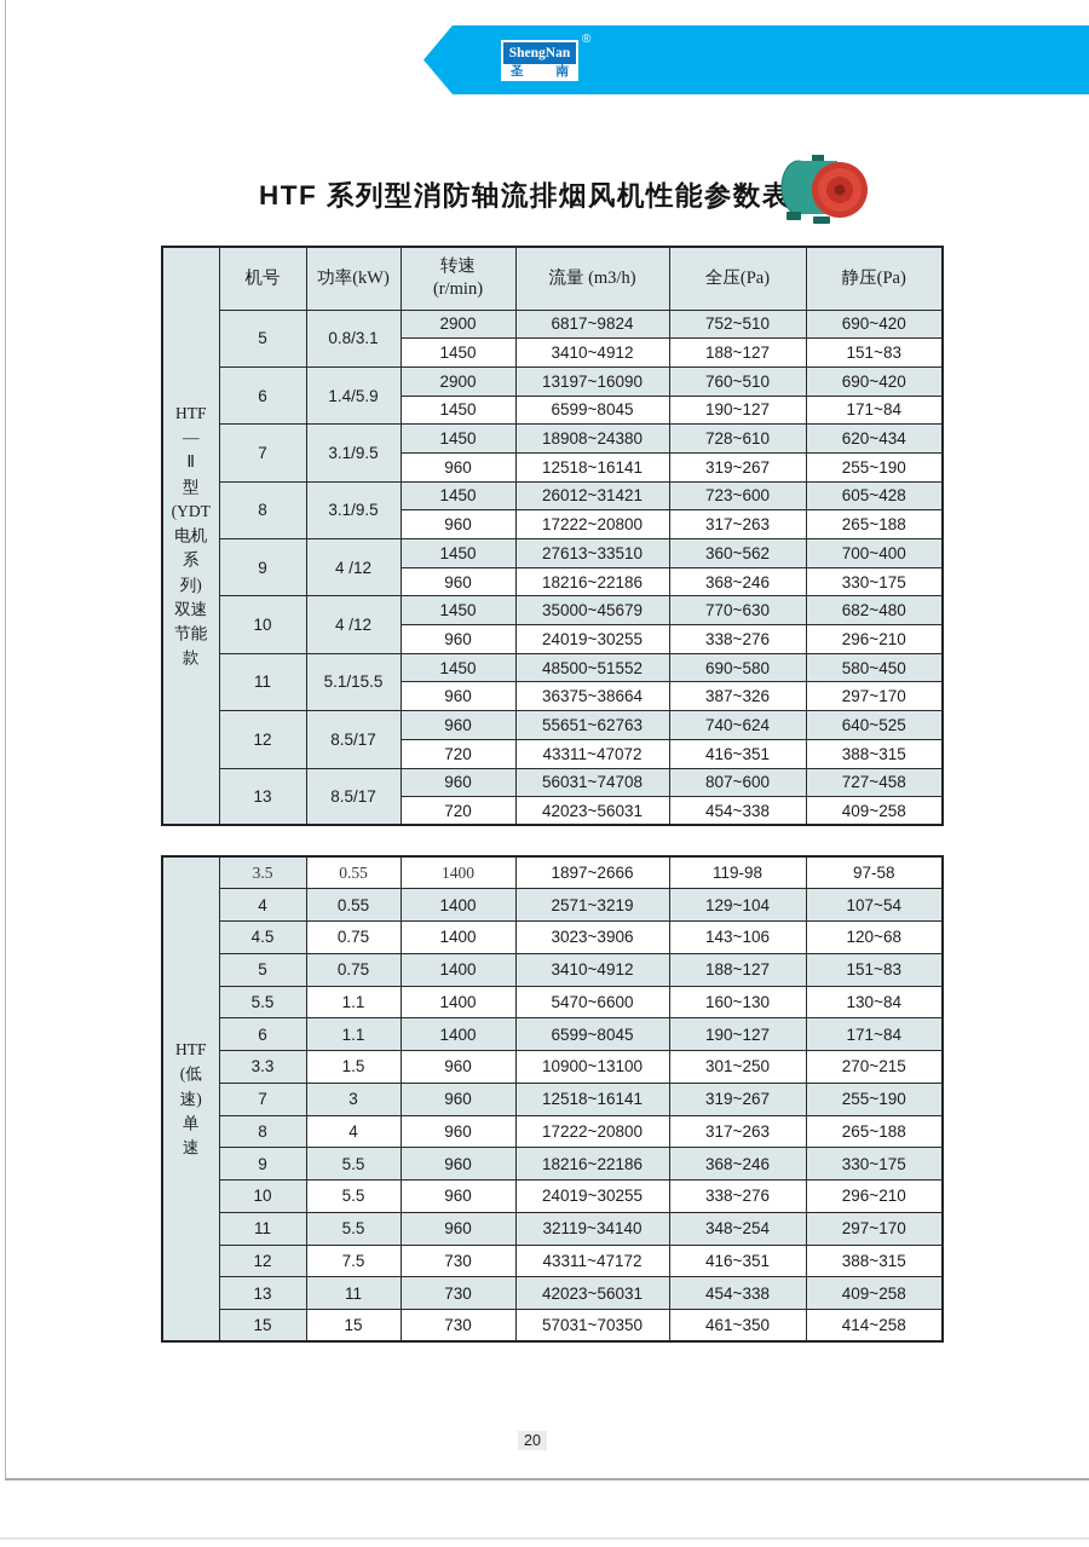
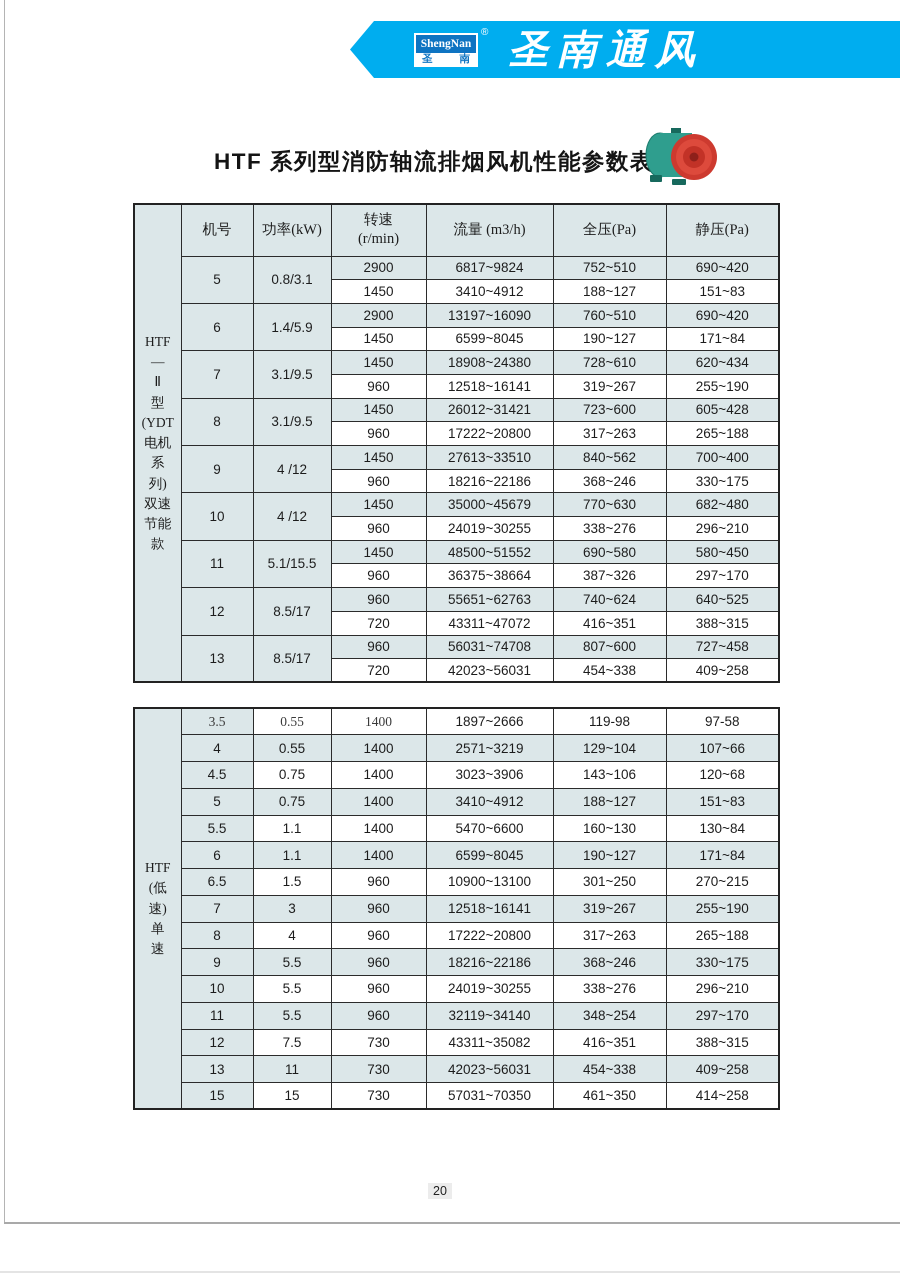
  ShengNan
  圣
  南
  ®
+ 圣南通风
  HTF 系列型消防轴流排烟风机性能参数表
  HTF—Ⅱ型(YDT电机系列)双速节能款	机号	功率(kW)	转速 (r/min)	流量 (m3/h)	全压(Pa)	静压(Pa)
  5	0.8/3.1	2900	6817~9824	752~510	690~420
  1450	3410~4912	188~127	151~83
  6	1.4/5.9	2900	13197~16090	760~510	690~420
  1450	6599~8045	190~127	171~84
  7	3.1/9.5	1450	18908~24380	728~610	620~434
  960	12518~16141	319~267	255~190
  8	3.1/9.5	1450	26012~31421	723~600	605~428
  960	17222~20800	317~263	265~188
- 9	4 /12	1450	27613~33510	360~562	700~400
+ 9	4 /12	1450	27613~33510	840~562	700~400
  960	18216~22186	368~246	330~175
  10	4 /12	1450	35000~45679	770~630	682~480
  960	24019~30255	338~276	296~210
  11	5.1/15.5	1450	48500~51552	690~580	580~450
  960	36375~38664	387~326	297~170
  12	8.5/17	960	55651~62763	740~624	640~525
  720	43311~47072	416~351	388~315
  13	8.5/17	960	56031~74708	807~600	727~458
  720	42023~56031	454~338	409~258
  HTF(低速)单速	3.5	0.55	1400	1897~2666	119-98	97-58
- 4	0.55	1400	2571~3219	129~104	107~54
+ 4	0.55	1400	2571~3219	129~104	107~66
  4.5	0.75	1400	3023~3906	143~106	120~68
  5	0.75	1400	3410~4912	188~127	151~83
  5.5	1.1	1400	5470~6600	160~130	130~84
  6	1.1	1400	6599~8045	190~127	171~84
- 3.3	1.5	960	10900~13100	301~250	270~215
+ 6.5	1.5	960	10900~13100	301~250	270~215
  7	3	960	12518~16141	319~267	255~190
  8	4	960	17222~20800	317~263	265~188
  9	5.5	960	18216~22186	368~246	330~175
  10	5.5	960	24019~30255	338~276	296~210
  11	5.5	960	32119~34140	348~254	297~170
- 12	7.5	730	43311~47172	416~351	388~315
+ 12	7.5	730	43311~35082	416~351	388~315
  13	11	730	42023~56031	454~338	409~258
  15	15	730	57031~70350	461~350	414~258
  20
